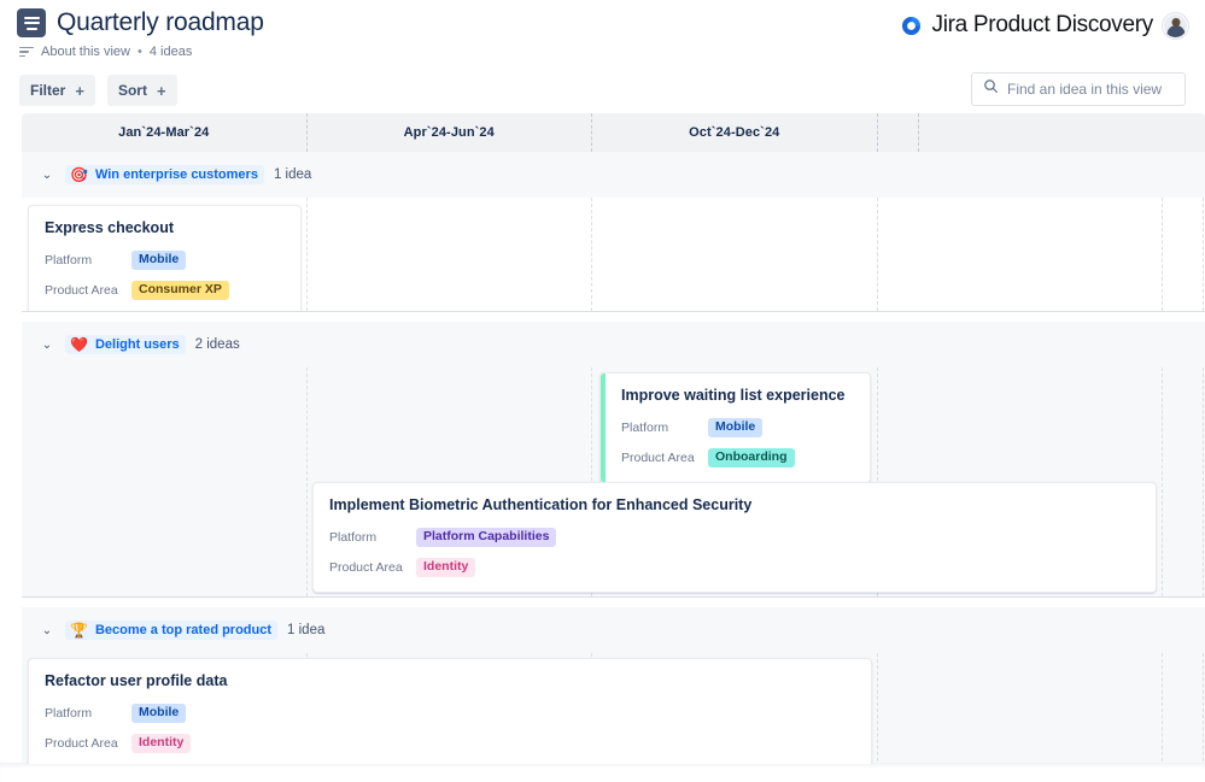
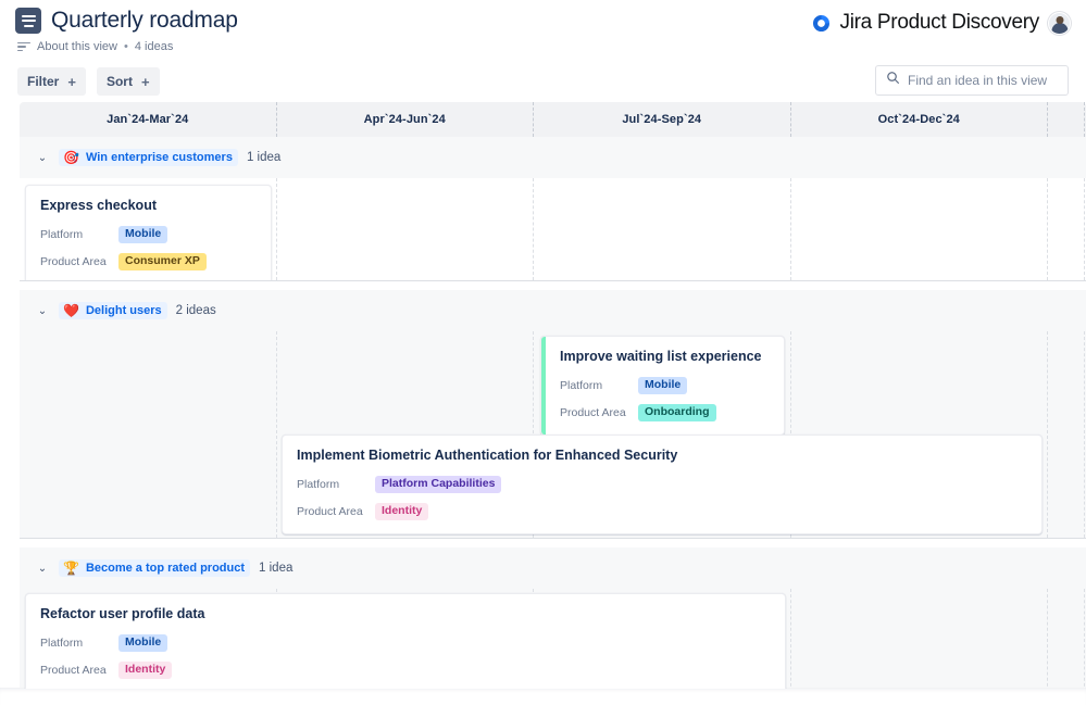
  Quarterly roadmap
  About this view
  •
  4 ideas
  Jira Product Discovery
  Filter
  +
  Sort
  +
  Find an idea in this view
  Jan`24-Mar`24
  Apr`24-Jun`24
+ Jul`24-Sep`24
  Oct`24-Dec`24
  ⌄
  🎯
  Win enterprise customers
  1 idea
  Express checkout
  Platform
  Mobile
  Product Area
  Consumer XP
  ⌄
  ❤️
  Delight users
  2 ideas
  Improve waiting list experience
  Platform
  Mobile
  Product Area
  Onboarding
  Implement Biometric Authentication for Enhanced Security
  Platform
  Platform Capabilities
  Product Area
  Identity
  ⌄
  🏆
  Become a top rated product
  1 idea
  Refactor user profile data
  Platform
  Mobile
  Product Area
  Identity
